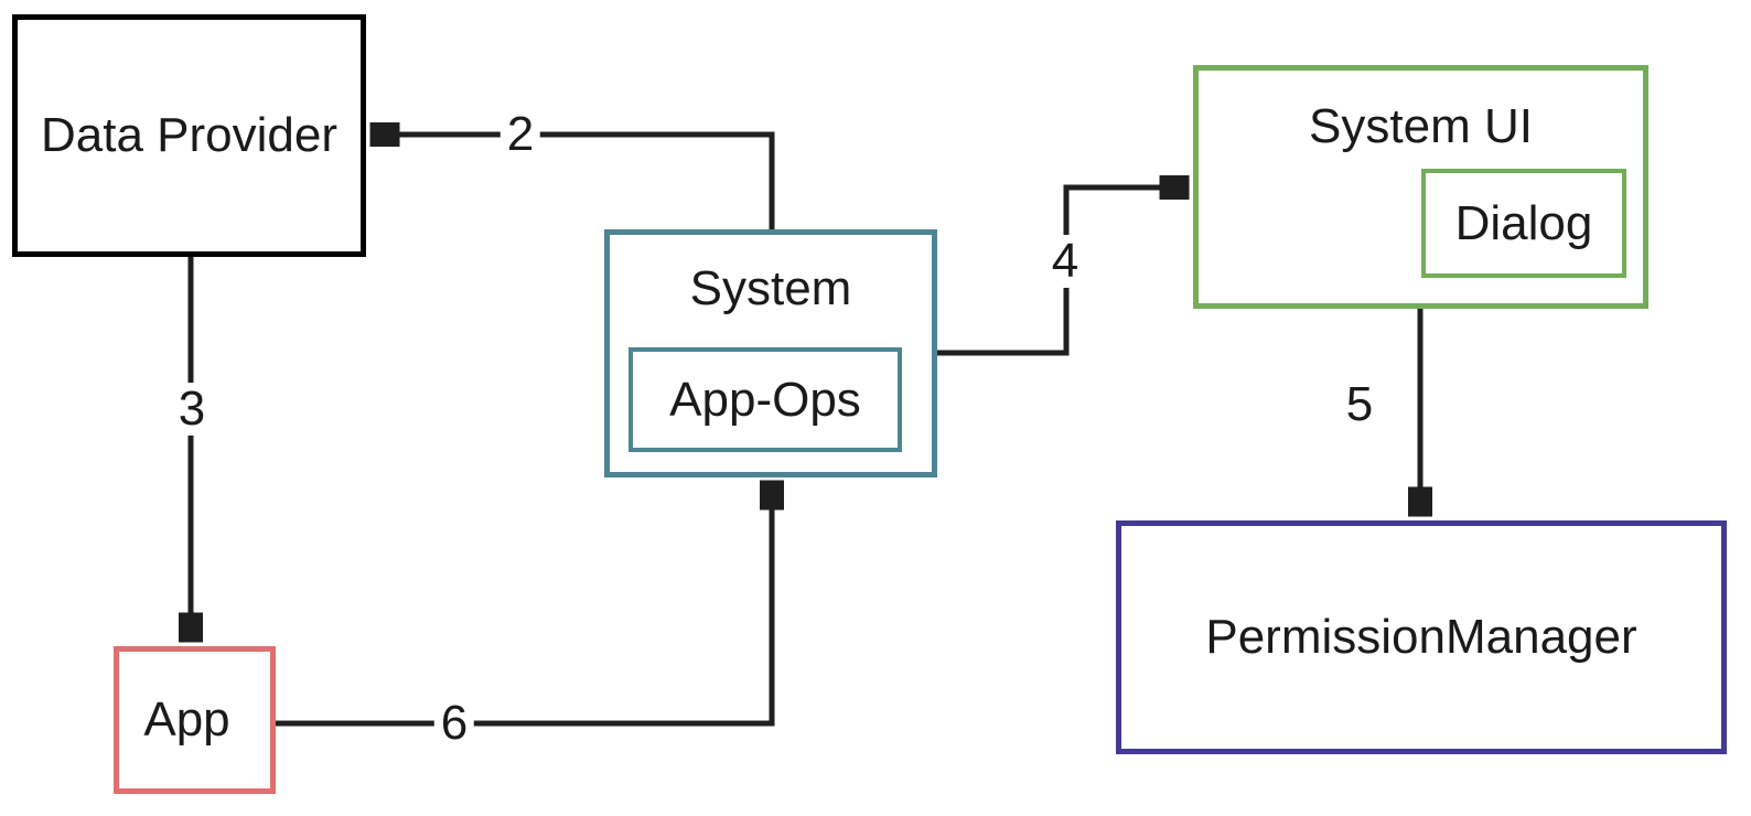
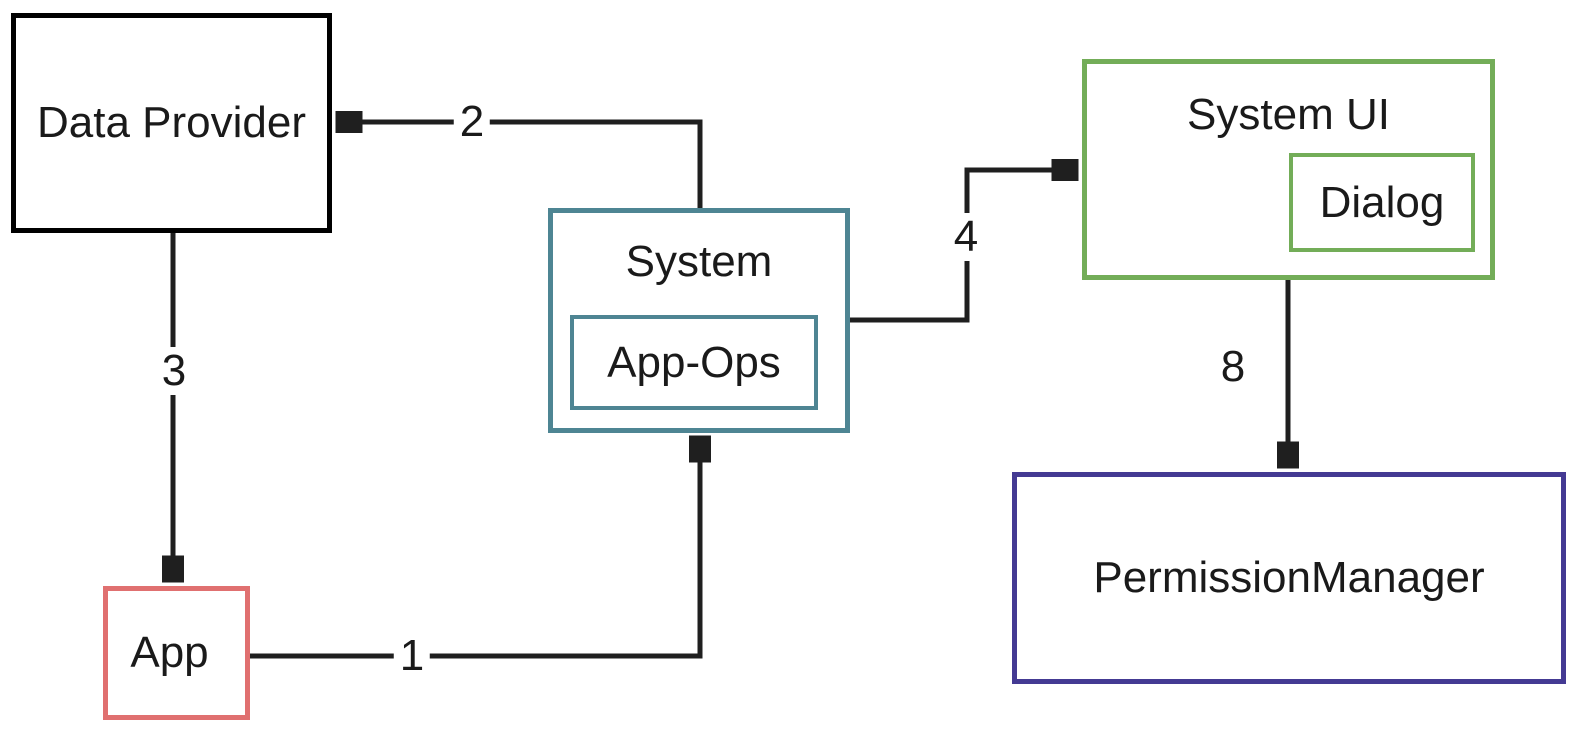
  Data Provider
  System
  App-Ops
  System UI
  Dialog
  PermissionManager
  App
- 6
+ 1
  2
  3
  4
- 5
+ 8
